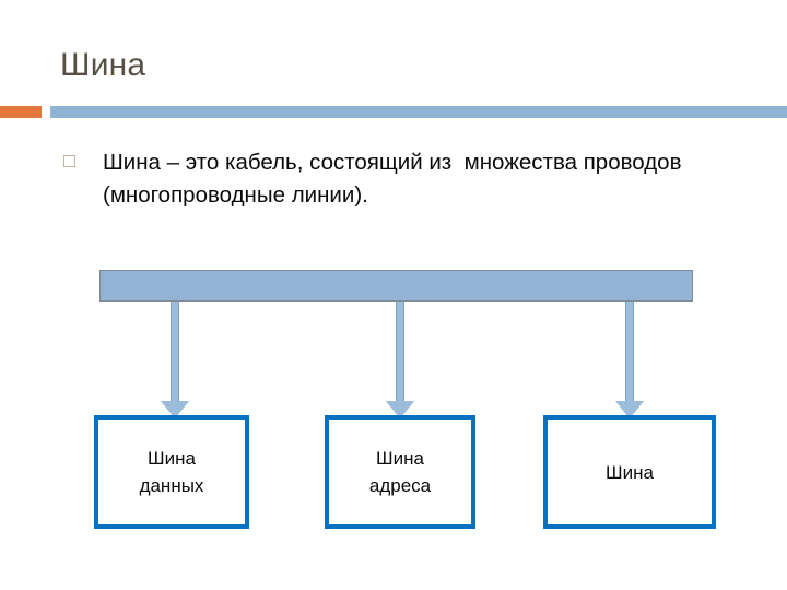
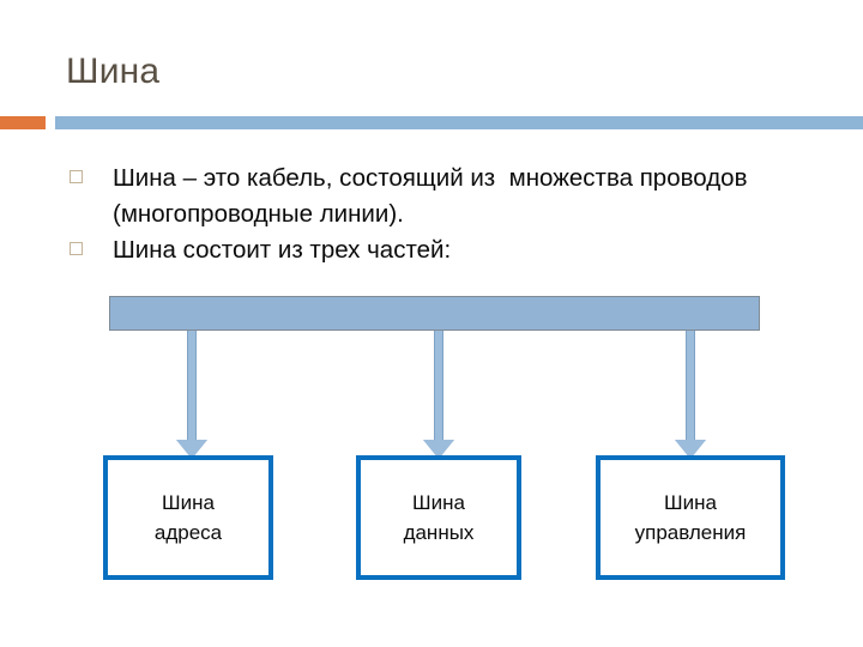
  Шина
  Шина – это кабель, состоящий из множества проводов (многопроводные линии).
+ Шина состоит из трех частей:
  Шина
- данных
+ адреса
  Шина
- адреса
+ данных
  Шина
+ управления
